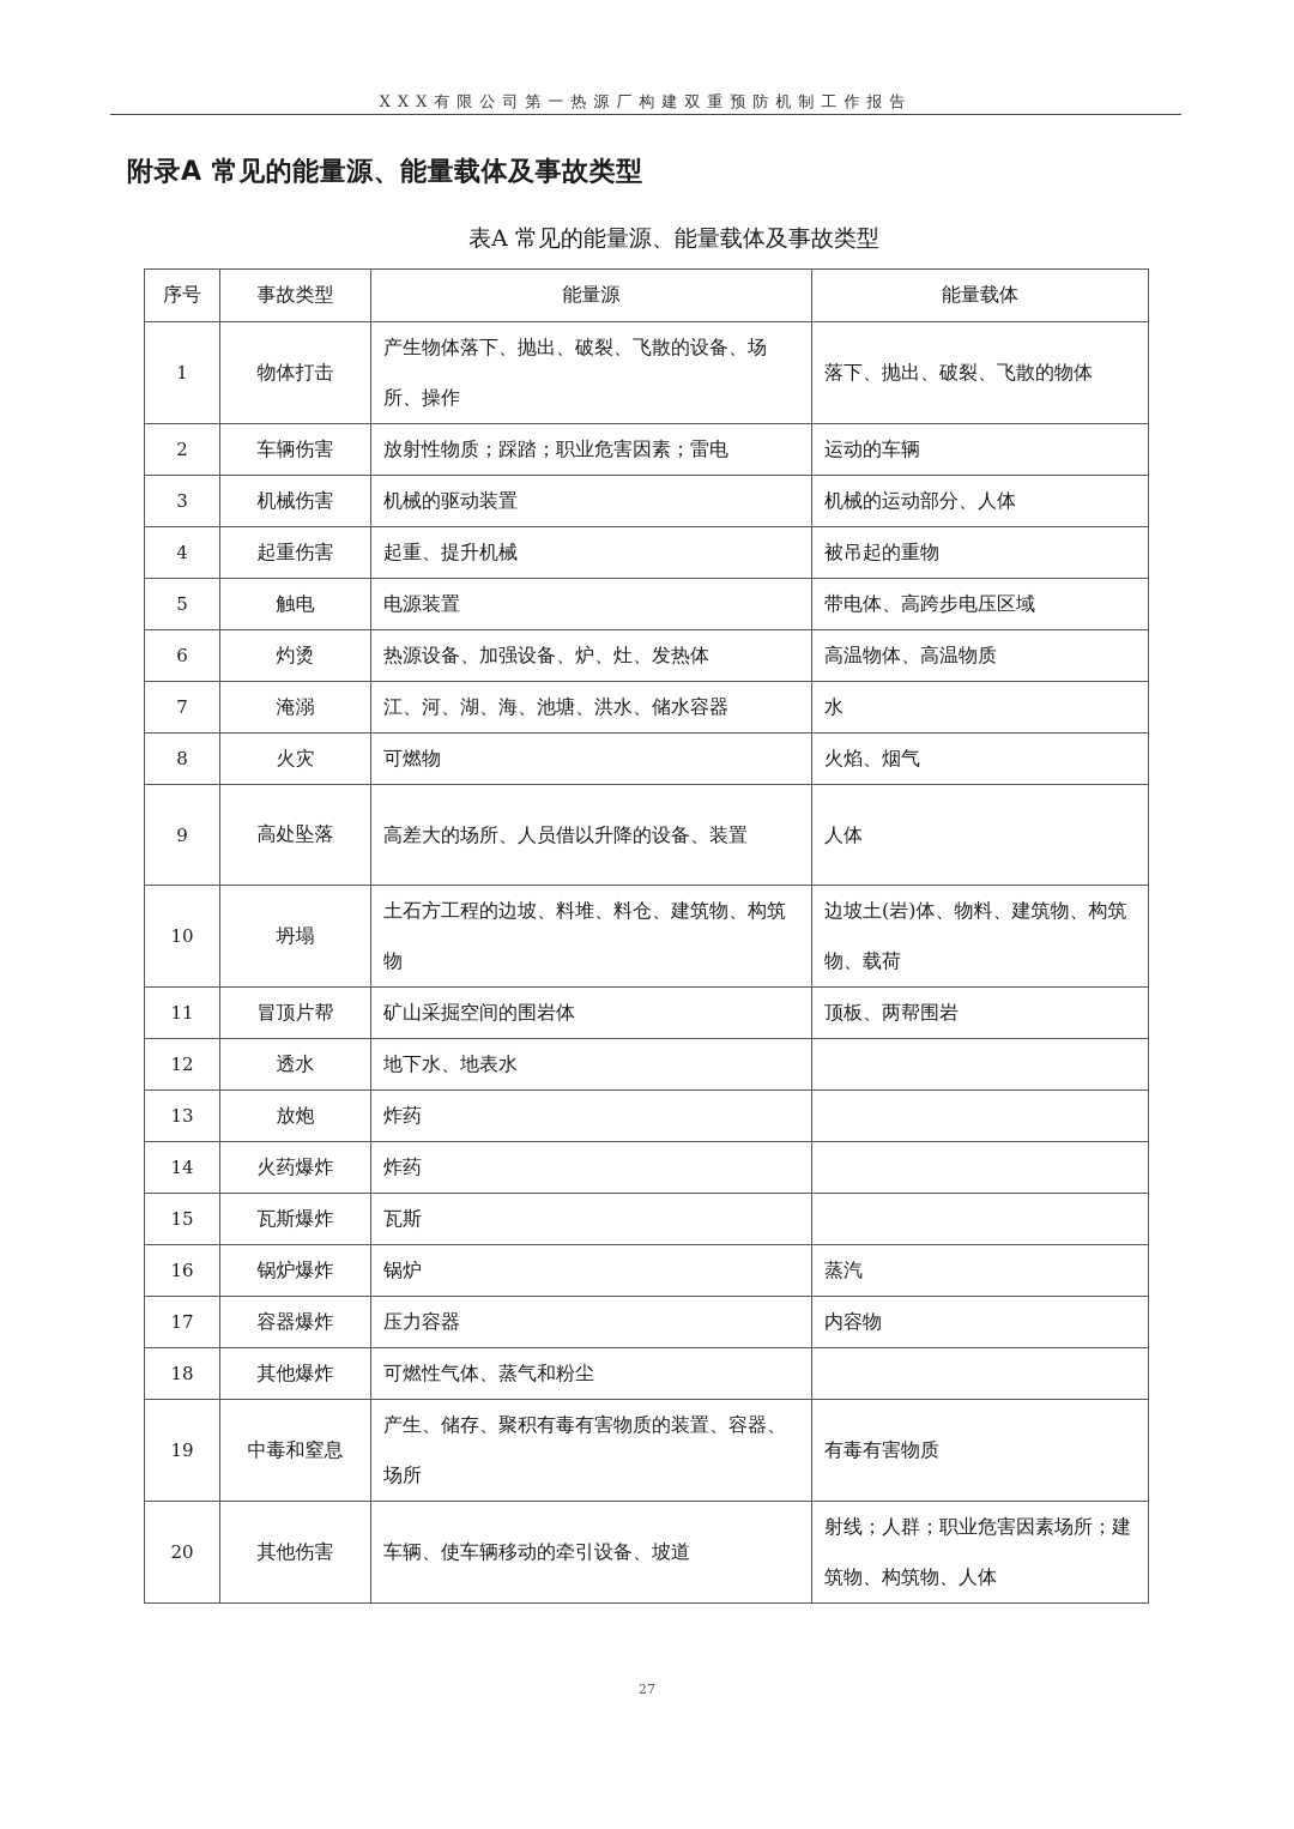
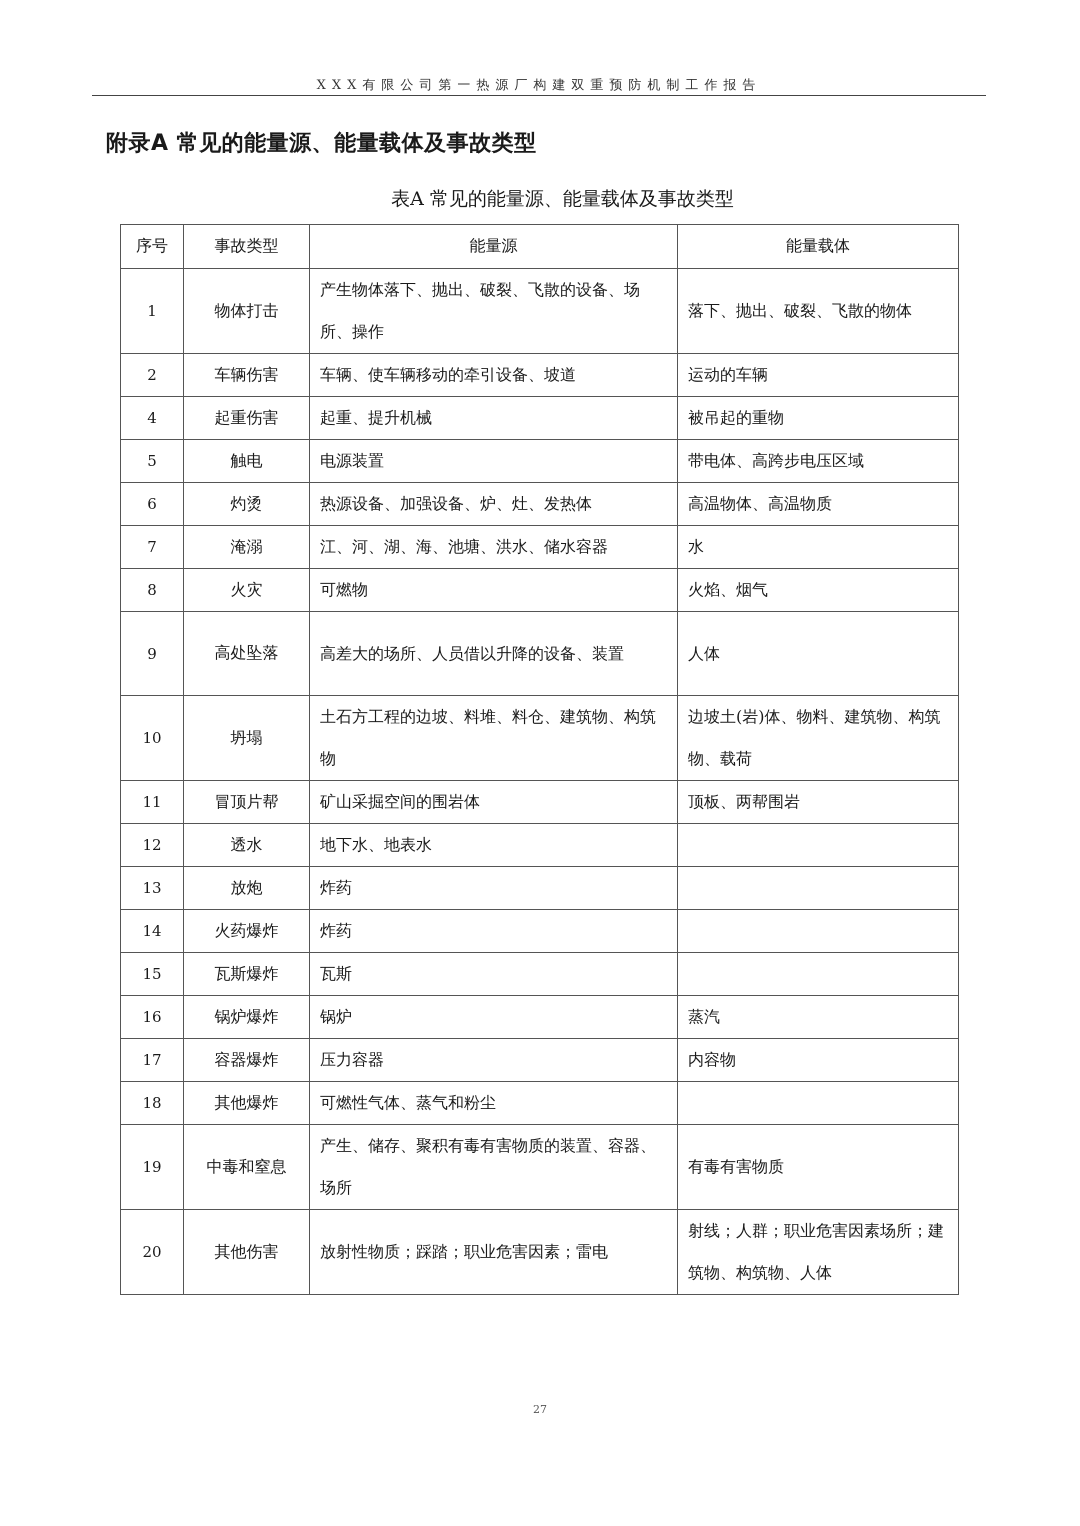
  XXX有限公司第一热源厂构建双重预防机制工作报告
  附录A 常见的能量源、能量载体及事故类型
  表A 常见的能量源、能量载体及事故类型
  序号	事故类型	能量源	能量载体
  1	物体打击	产生物体落下、抛出、破裂、飞散的设备、场所、操作	落下、抛出、破裂、飞散的物体
- 2	车辆伤害	放射性物质；踩踏；职业危害因素；雷电	运动的车辆
+ 2	车辆伤害	车辆、使车辆移动的牵引设备、坡道	运动的车辆
- 3	机械伤害	机械的驱动装置	机械的运动部分、人体
  4	起重伤害	起重、提升机械	被吊起的重物
  5	触电	电源装置	带电体、高跨步电压区域
  6	灼烫	热源设备、加强设备、炉、灶、发热体	高温物体、高温物质
  7	淹溺	江、河、湖、海、池塘、洪水、储水容器	水
  8	火灾	可燃物	火焰、烟气
  9	高处坠落	高差大的场所、人员借以升降的设备、装置	人体
  10	坍塌	土石方工程的边坡、料堆、料仓、建筑物、构筑物	边坡土(岩)体、物料、建筑物、构筑物、载荷
  11	冒顶片帮	矿山采掘空间的围岩体	顶板、两帮围岩
  12	透水	地下水、地表水
  13	放炮	炸药
  14	火药爆炸	炸药
  15	瓦斯爆炸	瓦斯
  16	锅炉爆炸	锅炉	蒸汽
  17	容器爆炸	压力容器	内容物
  18	其他爆炸	可燃性气体、蒸气和粉尘
  19	中毒和窒息	产生、储存、聚积有毒有害物质的装置、容器、场所	有毒有害物质
- 20	其他伤害	车辆、使车辆移动的牵引设备、坡道	射线；人群；职业危害因素场所；建筑物、构筑物、人体
+ 20	其他伤害	放射性物质；踩踏；职业危害因素；雷电	射线；人群；职业危害因素场所；建筑物、构筑物、人体
  27
